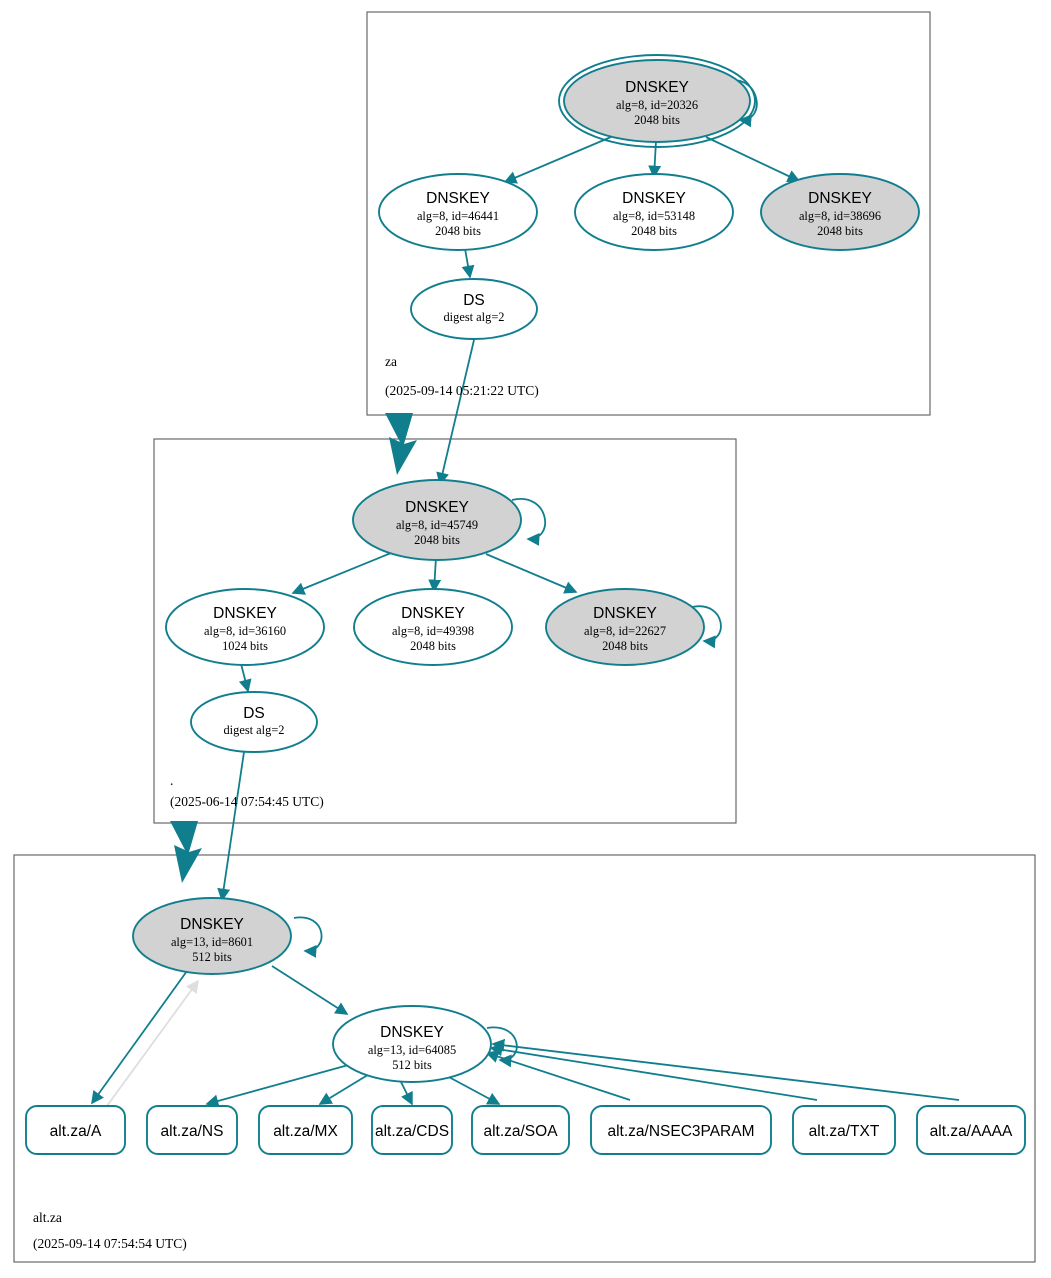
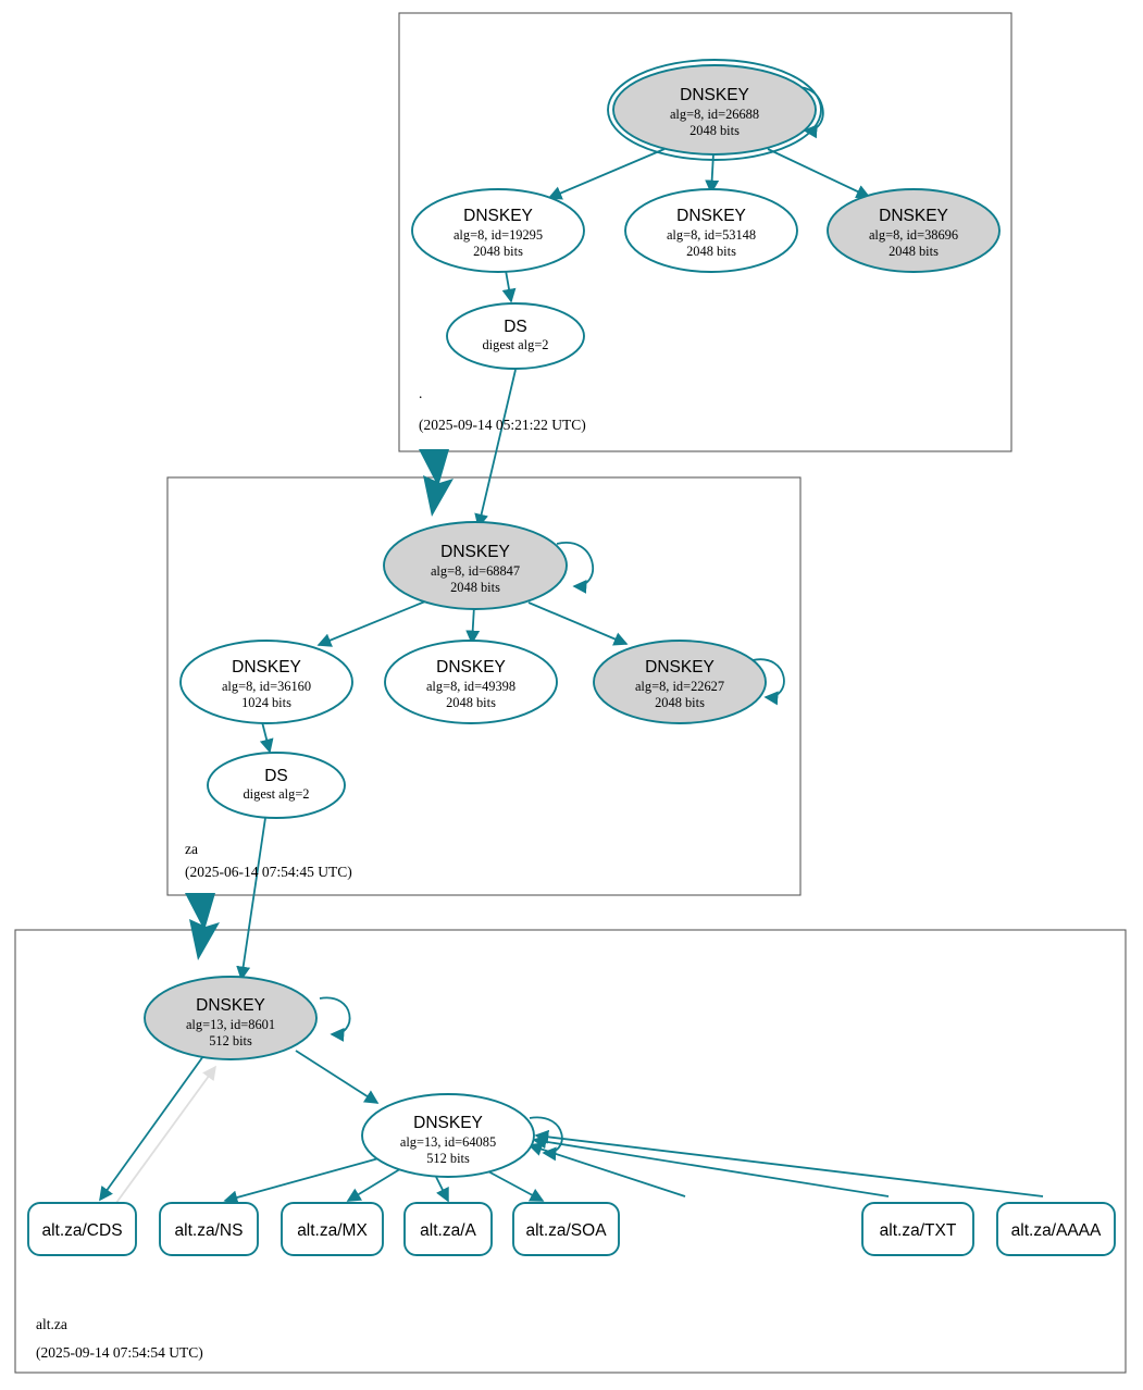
  DNSKEY
- alg=8, id=20326
+ alg=8, id=26688
  2048 bits
  DNSKEY
- alg=8, id=46441
+ alg=8, id=19295
  2048 bits
  DNSKEY
  alg=8, id=53148
  2048 bits
  DNSKEY
  alg=8, id=38696
  2048 bits
  DS
  digest alg=2
- za
+ .
  (2025-09-14 05:21:22 UTC)
  DNSKEY
- alg=8, id=45749
+ alg=8, id=68847
  2048 bits
  DNSKEY
  alg=8, id=36160
  1024 bits
  DNSKEY
  alg=8, id=49398
  2048 bits
  DNSKEY
  alg=8, id=22627
  2048 bits
  DS
  digest alg=2
- .
+ za
  (2025-06-14 07:54:45 UTC)
  DNSKEY
  alg=13, id=8601
  512 bits
  DNSKEY
  alg=13, id=64085
  512 bits
- alt.za/A
+ alt.za/CDS
  alt.za/NS
  alt.za/MX
- alt.za/CDS
+ alt.za/A
  alt.za/SOA
- alt.za/NSEC3PARAM
  alt.za/TXT
  alt.za/AAAA
  alt.za
  (2025-09-14 07:54:54 UTC)
